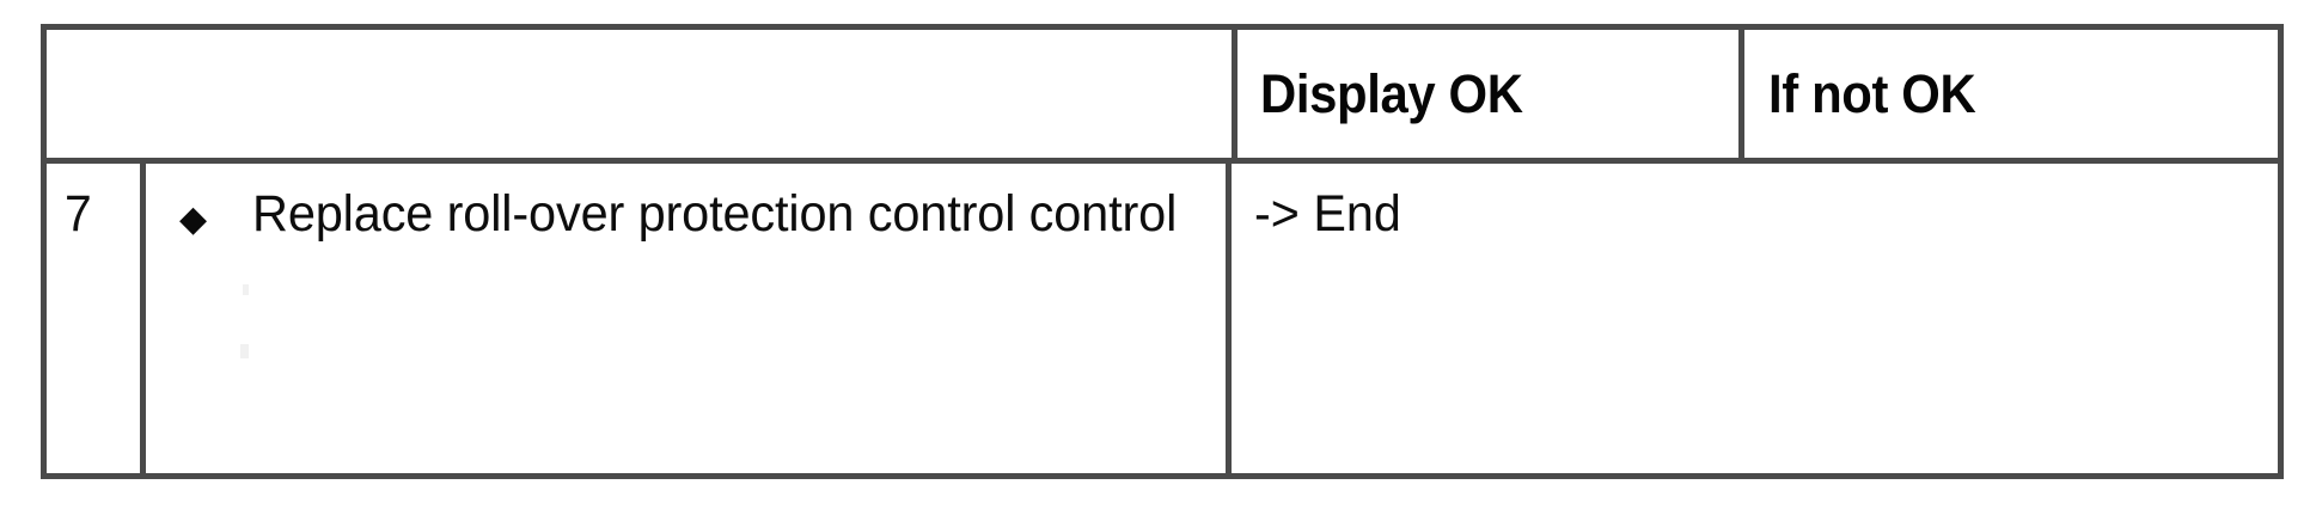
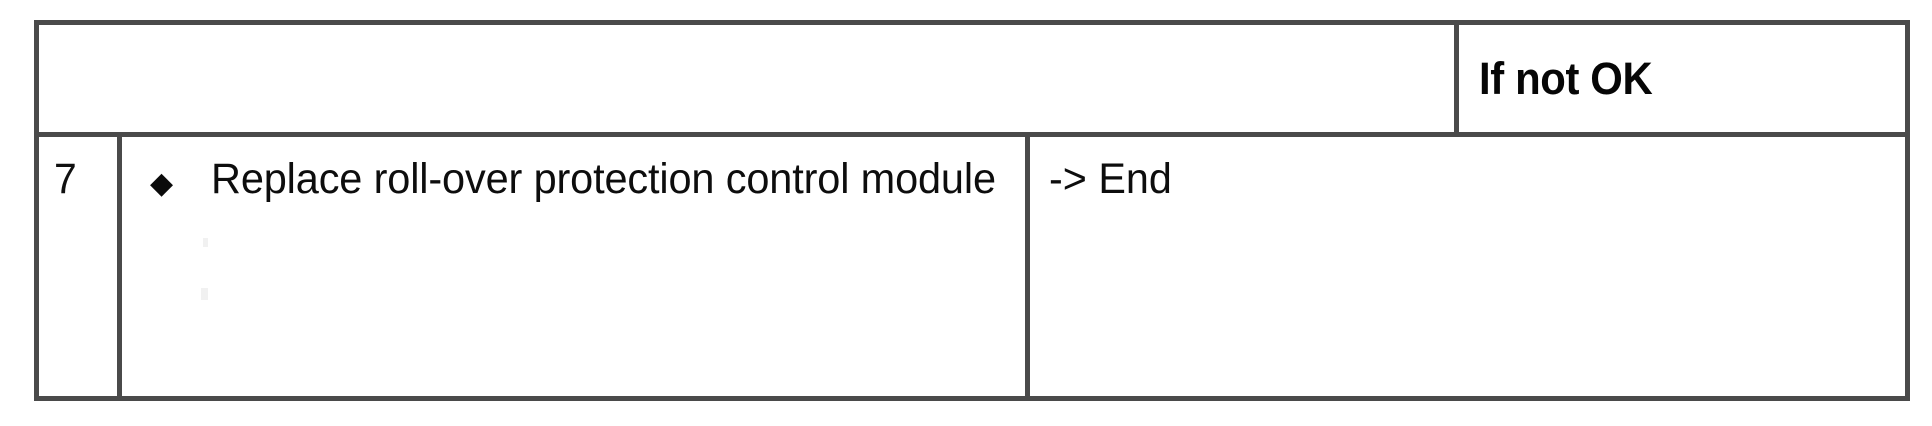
- Display OK
  If not OK
  7
  ◆
- Replace roll-over protection control control
+ Replace roll-over protection control module
  -> End
